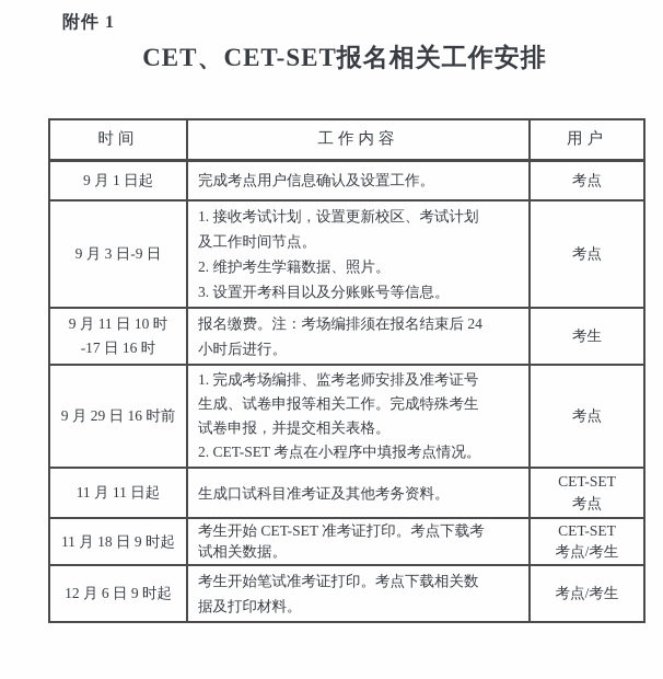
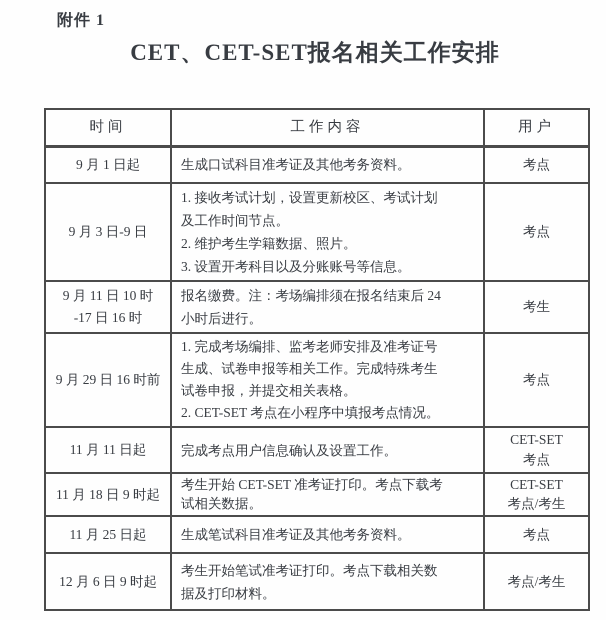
  附件 1
  CET、CET-SET报名相关工作安排
  时间	工作内容	用户
- 9 月 1 日起	完成考点用户信息确认及设置工作。	考点
+ 9 月 1 日起	生成口试科目准考证及其他考务资料。	考点
  9 月 3 日-9 日	1. 接收考试计划，设置更新校区、考试计划 及工作时间节点。 2. 维护考生学籍数据、照片。 3. 设置开考科目以及分账账号等信息。	考点
  9 月 11 日 10 时 -17 日 16 时	报名缴费。注：考场编排须在报名结束后 24 小时后进行。	考生
  9 月 29 日 16 时前	1. 完成考场编排、监考老师安排及准考证号 生成、试卷申报等相关工作。完成特殊考生 试卷申报，并提交相关表格。 2. CET-SET 考点在小程序中填报考点情况。	考点
- 11 月 11 日起	生成口试科目准考证及其他考务资料。	CET-SET 考点
+ 11 月 11 日起	完成考点用户信息确认及设置工作。	CET-SET 考点
  11 月 18 日 9 时起	考生开始 CET-SET 准考证打印。考点下载考 试相关数据。	CET-SET 考点/考生
+ 11 月 25 日起	生成笔试科目准考证及其他考务资料。	考点
  12 月 6 日 9 时起	考生开始笔试准考证打印。考点下载相关数 据及打印材料。	考点/考生
